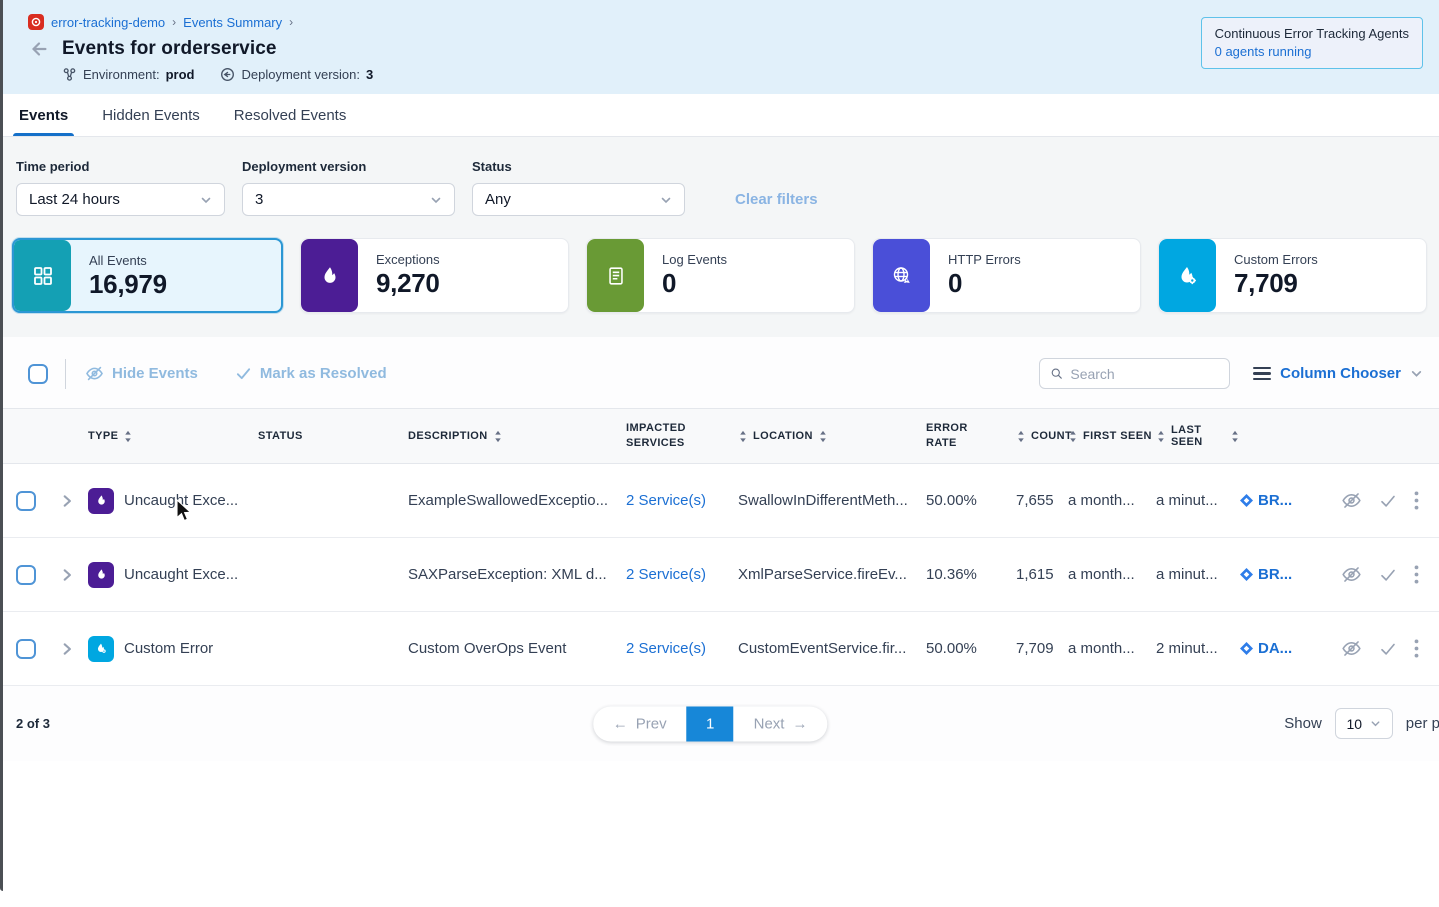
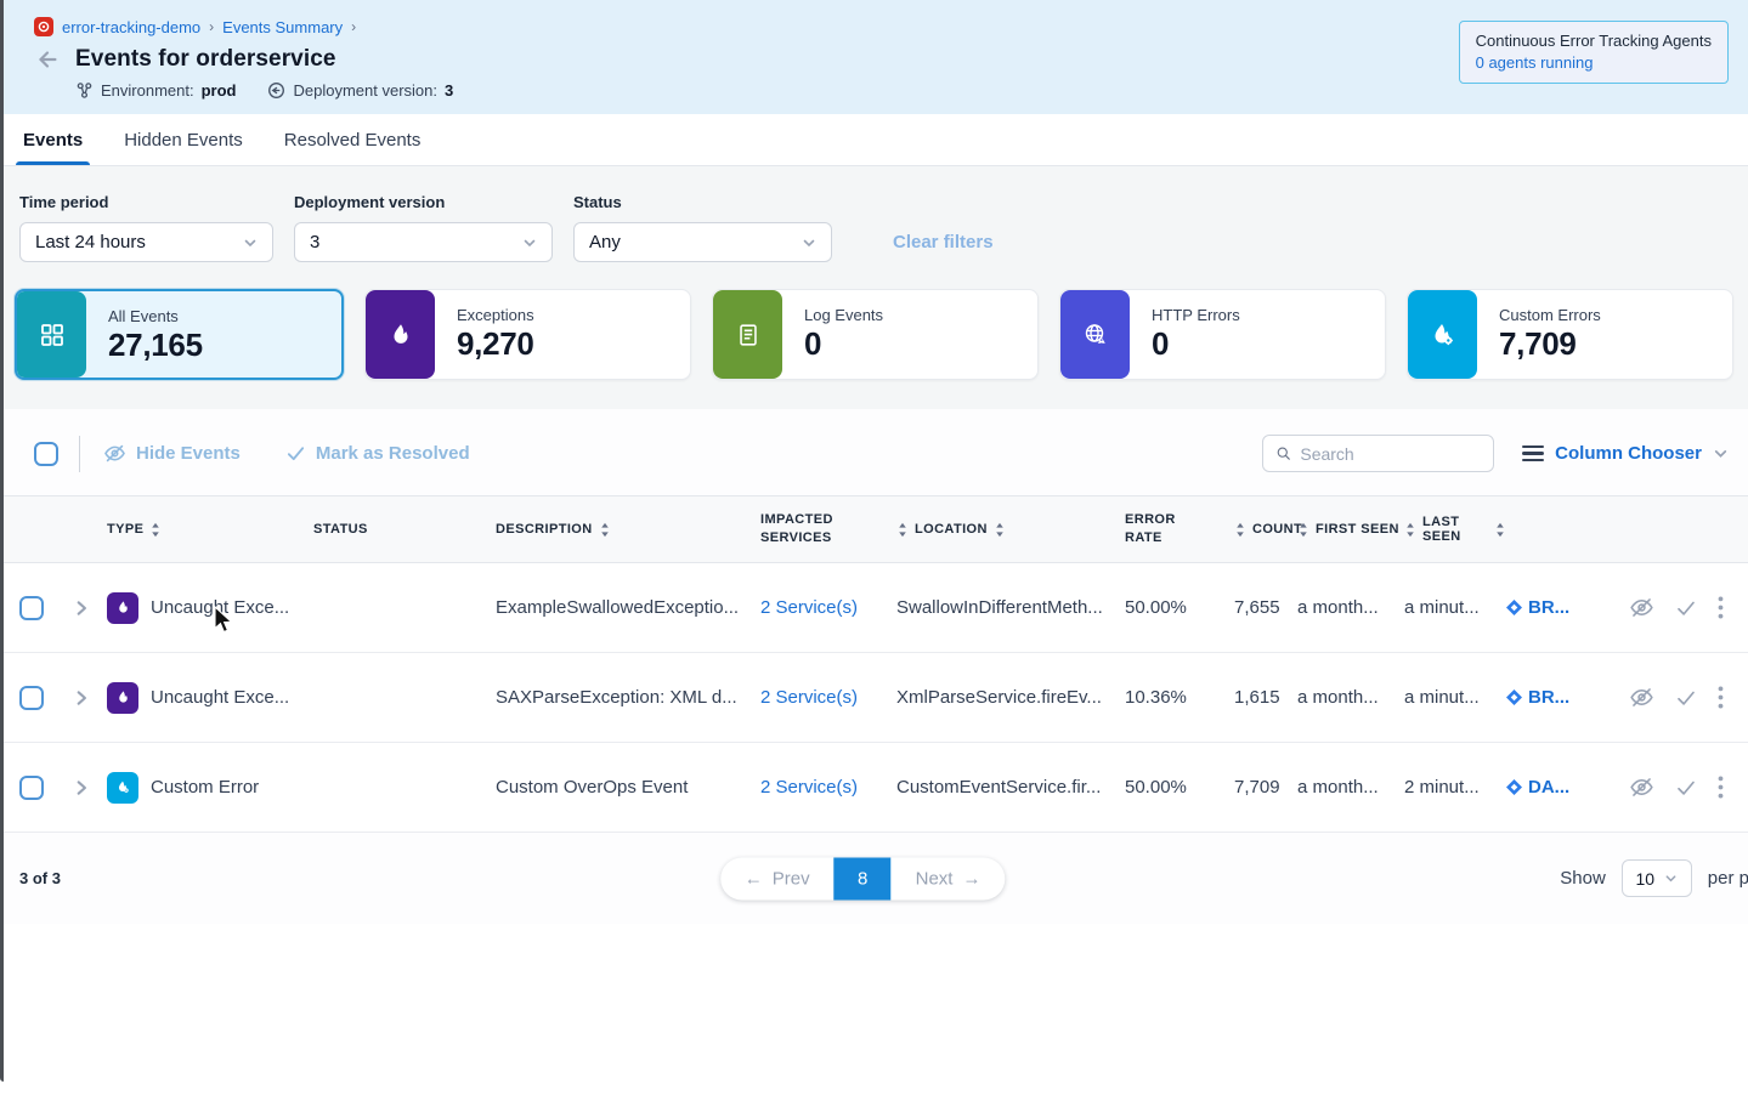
  error-tracking-demo
  ›
  Events Summary
  ›
  Events for orderservice
  Environment:
  prod
  Deployment version:
  3
  Continuous Error Tracking Agents
  0 agents running
  Events
  Hidden Events
  Resolved Events
  Time period
  Last 24 hours
  Deployment version
  3
  Status
  Any
  Clear filters
  All Events
- 16,979
+ 27,165
  Exceptions
  9,270
  Log Events
  0
  HTTP Errors
  0
  Custom Errors
  7,709
  Hide Events
  Mark as Resolved
  Search
  Column Chooser
  TYPE
  STATUS
  DESCRIPTION
  IMPACTED SERVICES
  LOCATION
  ERROR RATE
  COUNT
  FIRST SEEN
  LAST SEEN
  Uncaught Exce...
  ExampleSwallowedExceptio...
  2 Service(s)
  SwallowInDifferentMeth...
  50.00%
  7,655
  a month...
  a minut...
  BR...
  Uncaught Exce...
  SAXParseException: XML d...
  2 Service(s)
  XmlParseService.fireEv...
  10.36%
  1,615
  a month...
  a minut...
  BR...
  Custom Error
  Custom OverOps Event
  2 Service(s)
  CustomEventService.fir...
  50.00%
  7,709
  a month...
  2 minut...
  DA...
- 2 of 3
+ 3 of 3
  ←
  Prev
- 1
+ 8
  Next
  →
  Show
  10
